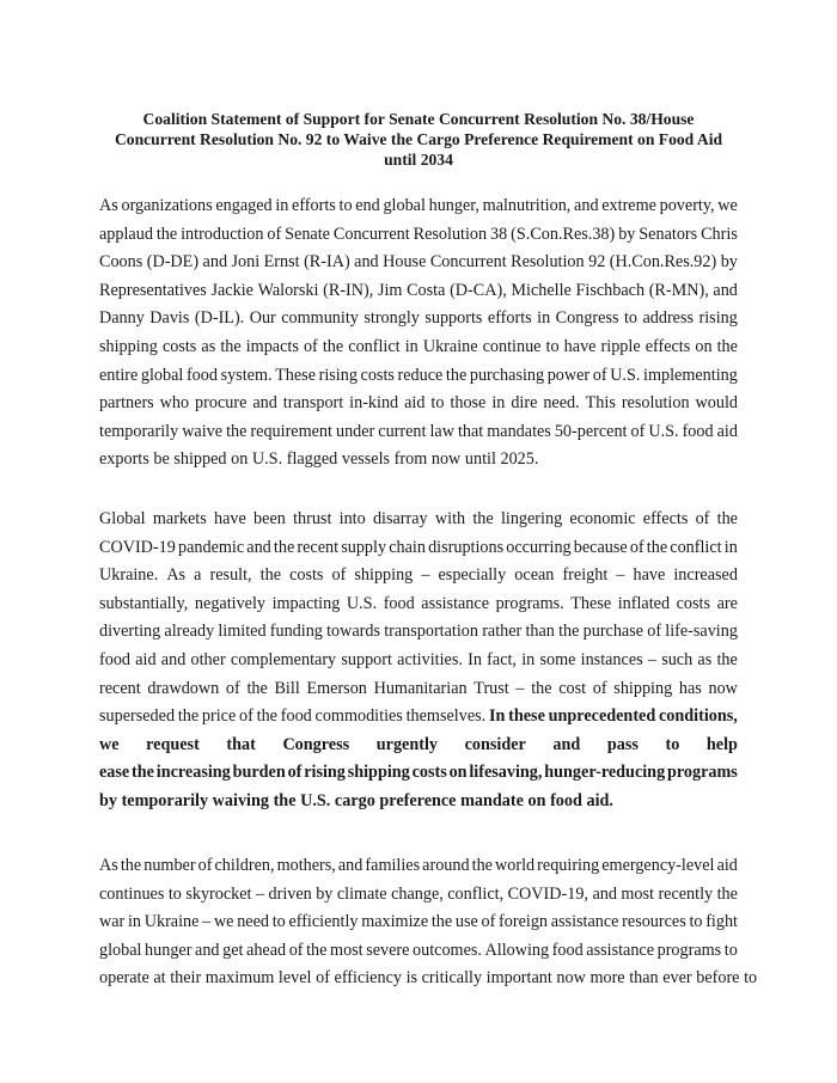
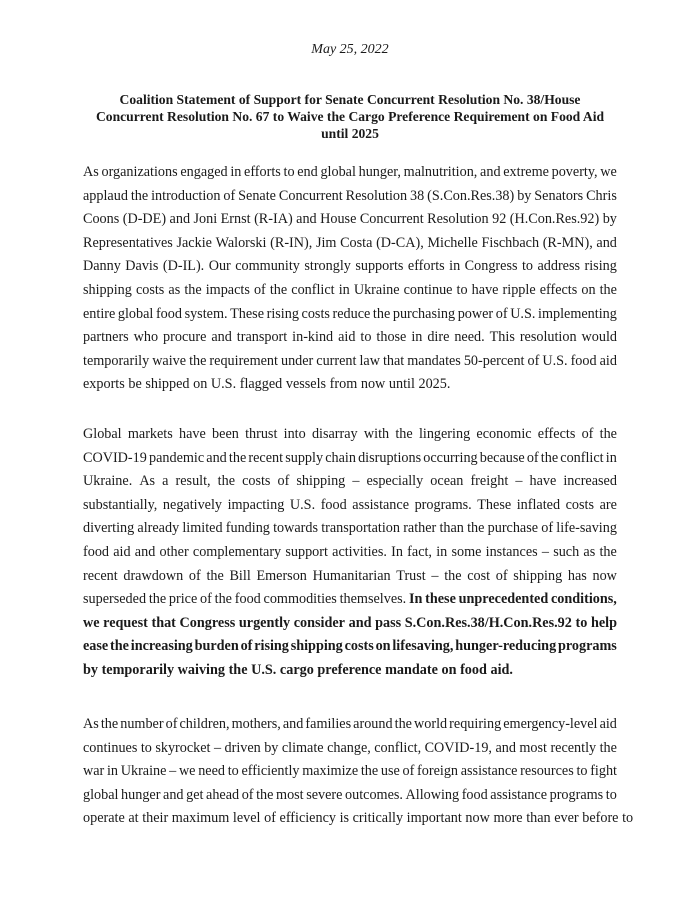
+ May 25, 2022
  Coalition Statement of Support for Senate Concurrent Resolution No. 38/House
- Concurrent Resolution No. 92 to Waive the Cargo Preference Requirement on Food Aid
+ Concurrent Resolution No. 67 to Waive the Cargo Preference Requirement on Food Aid
- until 2034
+ until 2025
  As
  organizations
  engaged
  in
  efforts
  to
  end
  global
  hunger,
  malnutrition,
  and
  extreme
  poverty,
  we
  applaud
  the
  introduction
  of
  Senate
  Concurrent
  Resolution
  38
  (S.Con.Res.38)
  by
  Senators
  Chris
  Coons
  (D-DE)
  and
  Joni
  Ernst
  (R-IA)
  and
  House
  Concurrent
  Resolution
  92
  (H.Con.Res.92)
  by
  Representatives
  Jackie
  Walorski
  (R-IN),
  Jim
  Costa
  (D-CA),
  Michelle
  Fischbach
  (R-MN),
  and
  Danny
  Davis
  (D-IL).
  Our
  community
  strongly
  supports
  efforts
  in
  Congress
  to
  address
  rising
  shipping
  costs
  as
  the
  impacts
  of
  the
  conflict
  in
  Ukraine
  continue
  to
  have
  ripple
  effects
  on
  the
  entire
  global
  food
  system.
  These
  rising
  costs
  reduce
  the
  purchasing
  power
  of
  U.S.
  implementing
  partners
  who
  procure
  and
  transport
  in-kind
  aid
  to
  those
  in
  dire
  need.
  This
  resolution
  would
  temporarily
  waive
  the
  requirement
  under
  current
  law
  that
  mandates
  50-percent
  of
  U.S.
  food
  aid
  exports
  be
  shipped
  on
  U.S.
  flagged
  vessels
  from
  now
  until
  2025.
  Global
  markets
  have
  been
  thrust
  into
  disarray
  with
  the
  lingering
  economic
  effects
  of
  the
  COVID-19
  pandemic
  and
  the
  recent
  supply
  chain
  disruptions
  occurring
  because
  of
  the
  conflict
  in
  Ukraine.
  As
  a
  result,
  the
  costs
  of
  shipping
  –
  especially
  ocean
  freight
  –
  have
  increased
  substantially,
  negatively
  impacting
  U.S.
  food
  assistance
  programs.
  These
  inflated
  costs
  are
  diverting
  already
  limited
  funding
  towards
  transportation
  rather
  than
  the
  purchase
  of
  life-saving
  food
  aid
  and
  other
  complementary
  support
  activities.
  In
  fact,
  in
  some
  instances
  –
  such
  as
  the
  recent
  drawdown
  of
  the
  Bill
  Emerson
  Humanitarian
  Trust
  –
  the
  cost
  of
  shipping
  has
  now
  superseded
  the
  price
  of
  the
  food
  commodities
  themselves.
  In
  these
  unprecedented
  conditions,
  we
  request
  that
  Congress
  urgently
  consider
  and
  pass
+ S.Con.Res.38/H.Con.Res.92
  to
  help
  ease
  the
  increasing
  burden
  of
  rising
  shipping
  costs
  on
  lifesaving,
  hunger-reducing
  programs
  by
  temporarily
  waiving
  the
  U.S.
  cargo
  preference
  mandate
  on
  food
  aid.
  As
  the
  number
  of
  children,
  mothers,
  and
  families
  around
  the
  world
  requiring
  emergency-level
  aid
  continues
  to
  skyrocket
  –
  driven
  by
  climate
  change,
  conflict,
  COVID-19,
  and
  most
  recently
  the
  war
  in
  Ukraine
  –
  we
  need
  to
  efficiently
  maximize
  the
  use
  of
  foreign
  assistance
  resources
  to
  fight
  global
  hunger
  and
  get
  ahead
  of
  the
  most
  severe
  outcomes.
  Allowing
  food
  assistance
  programs
  to
  operate
  at
  their
  maximum
  level
  of
  efficiency
  is
  critically
  important
  now
  more
  than
  ever
  before
  to
